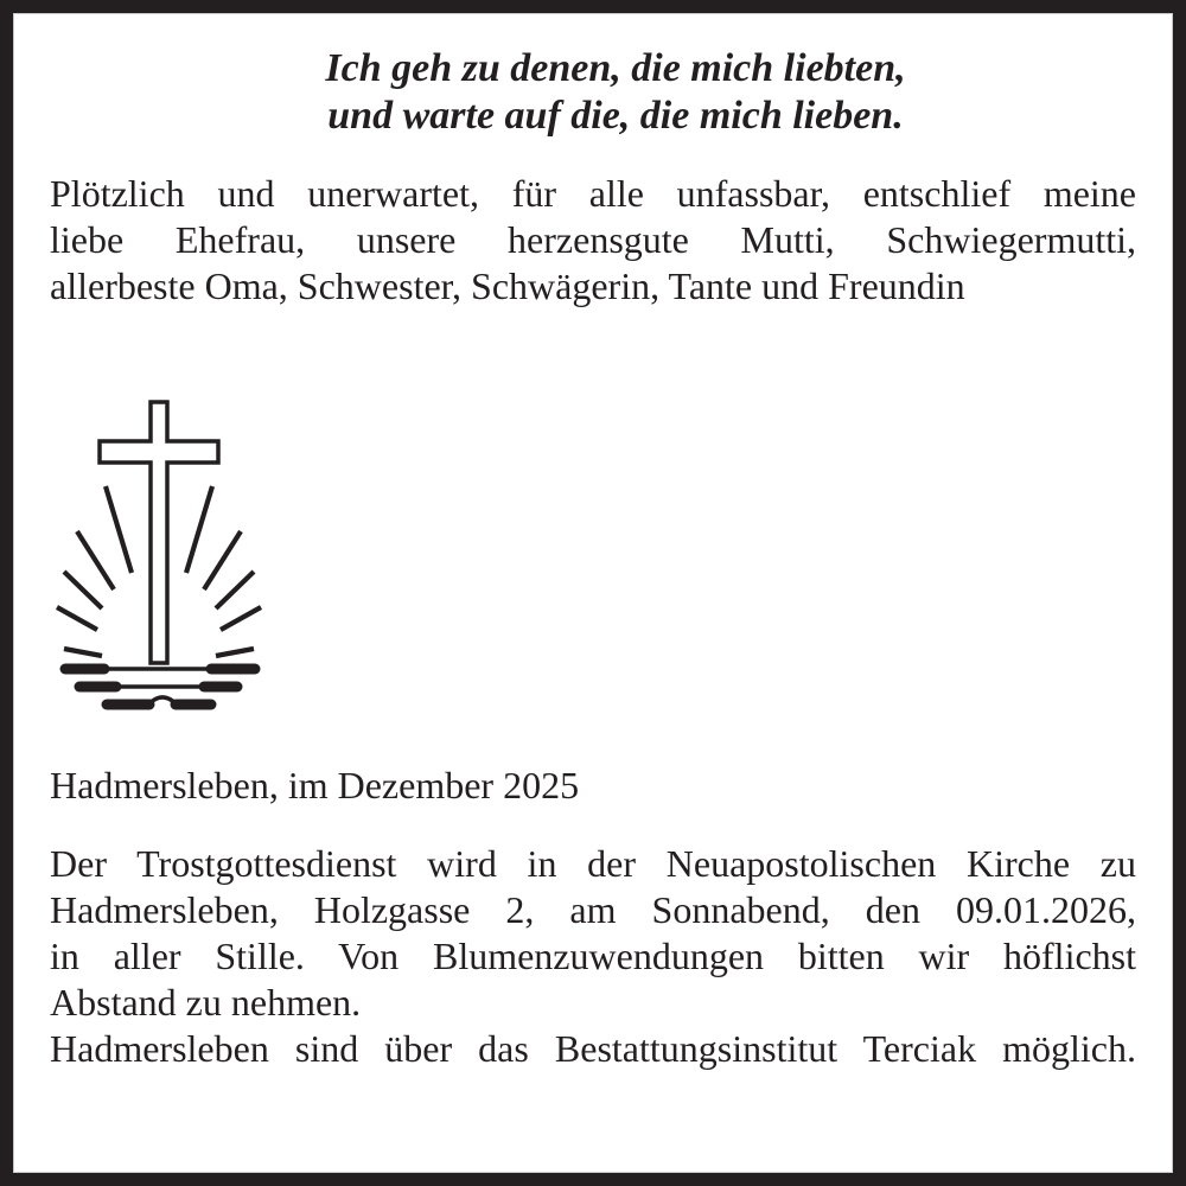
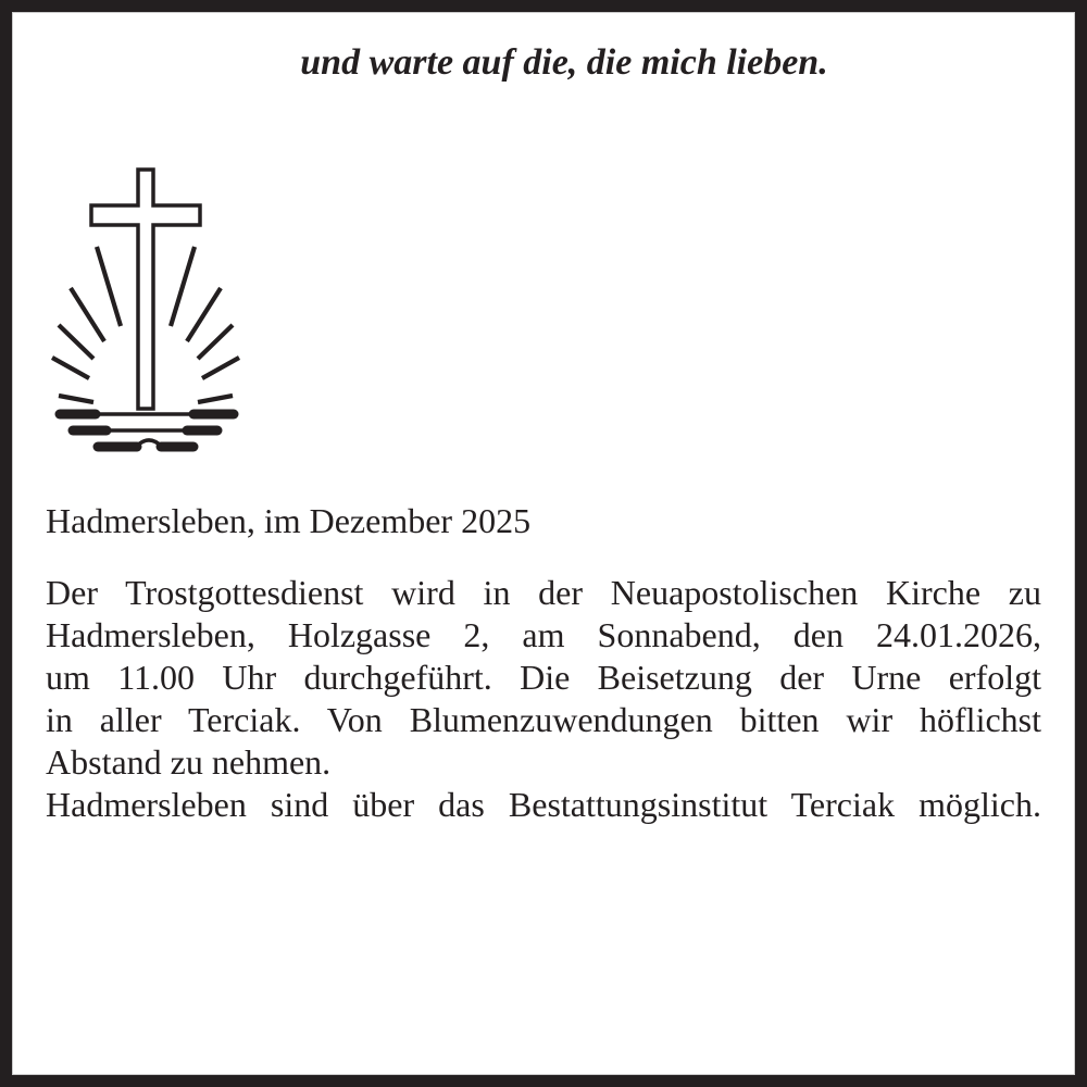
- Ich geh zu denen, die mich liebten,
  und warte auf die, die mich lieben.
- Plötzlich und unerwartet, für alle unfassbar, entschlief meine
- liebe Ehefrau, unsere herzensgute Mutti, Schwiegermutti,
- allerbeste Oma, Schwester, Schwägerin, Tante und Freundin
  Hadmersleben, im Dezember 2025
  Der Trostgottesdienst wird in der Neuapostolischen Kirche zu
- Hadmersleben, Holzgasse 2, am Sonnabend, den 09.01.2026,
+ Hadmersleben, Holzgasse 2, am Sonnabend, den 24.01.2026,
+ um 11.00 Uhr durchgeführt. Die Beisetzung der Urne erfolgt
- in aller Stille. Von Blumenzuwendungen bitten wir höflichst
+ in aller Terciak. Von Blumenzuwendungen bitten wir höflichst
  Abstand zu nehmen.
  Hadmersleben sind über das Bestattungsinstitut Terciak möglich.
